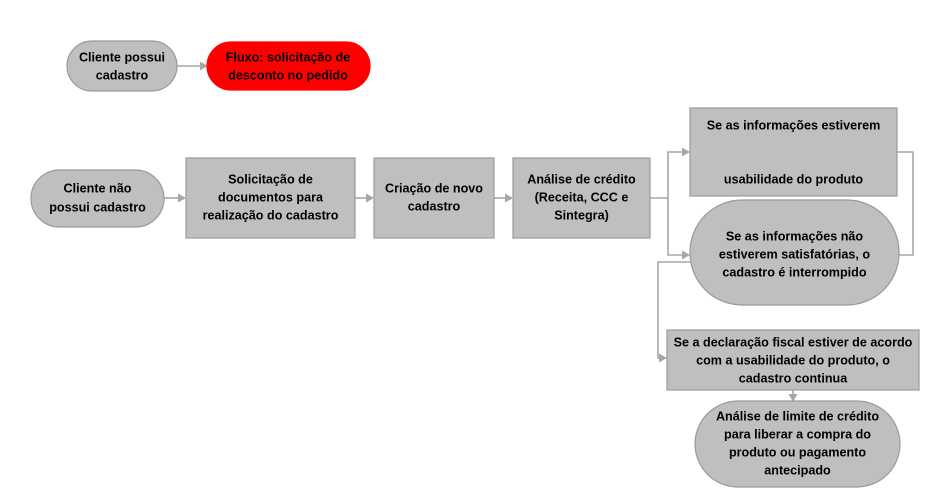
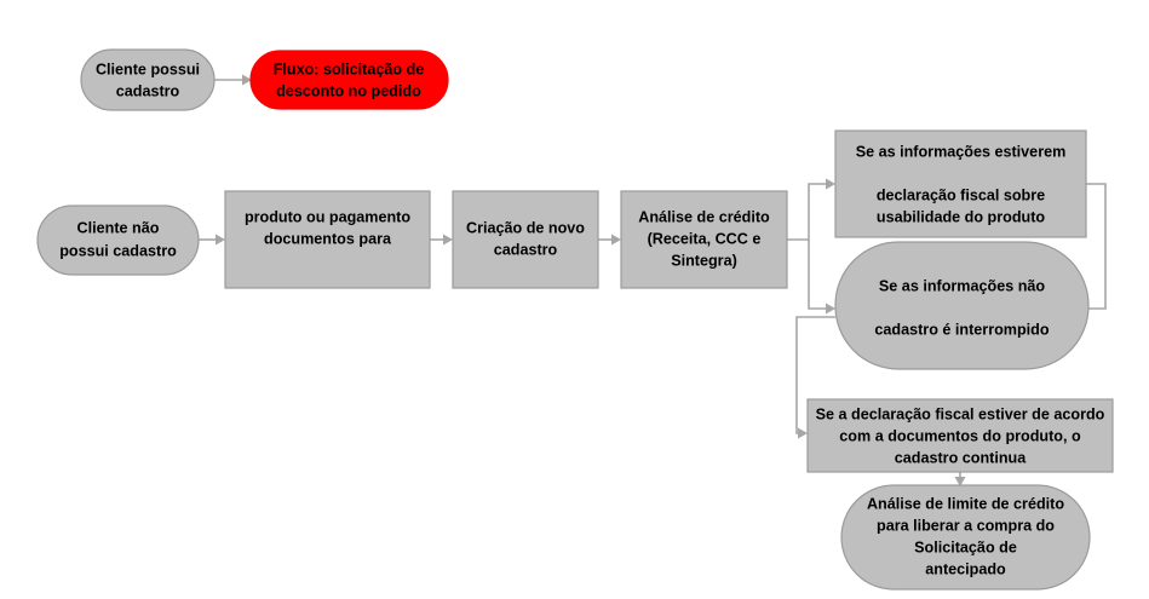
  Cliente possui
  cadastro
  Fluxo: solicitação de
  desconto no pedido
  Cliente não
  possui cadastro
- Solicitação de
+ produto ou pagamento
  documentos para
- realização do cadastro
  Criação de novo
  cadastro
  Análise de crédito
  (Receita, CCC e
  Sintegra)
  Se as informações estiverem
+ declaração fiscal sobre
  usabilidade do produto
  Se as informações não
- estiverem satisfatórias, o
  cadastro é interrompido
  Se a declaração fiscal estiver de acordo
- com a usabilidade do produto, o
+ com a documentos do produto, o
  cadastro continua
  Análise de limite de crédito
  para liberar a compra do
- produto ou pagamento
+ Solicitação de
  antecipado
